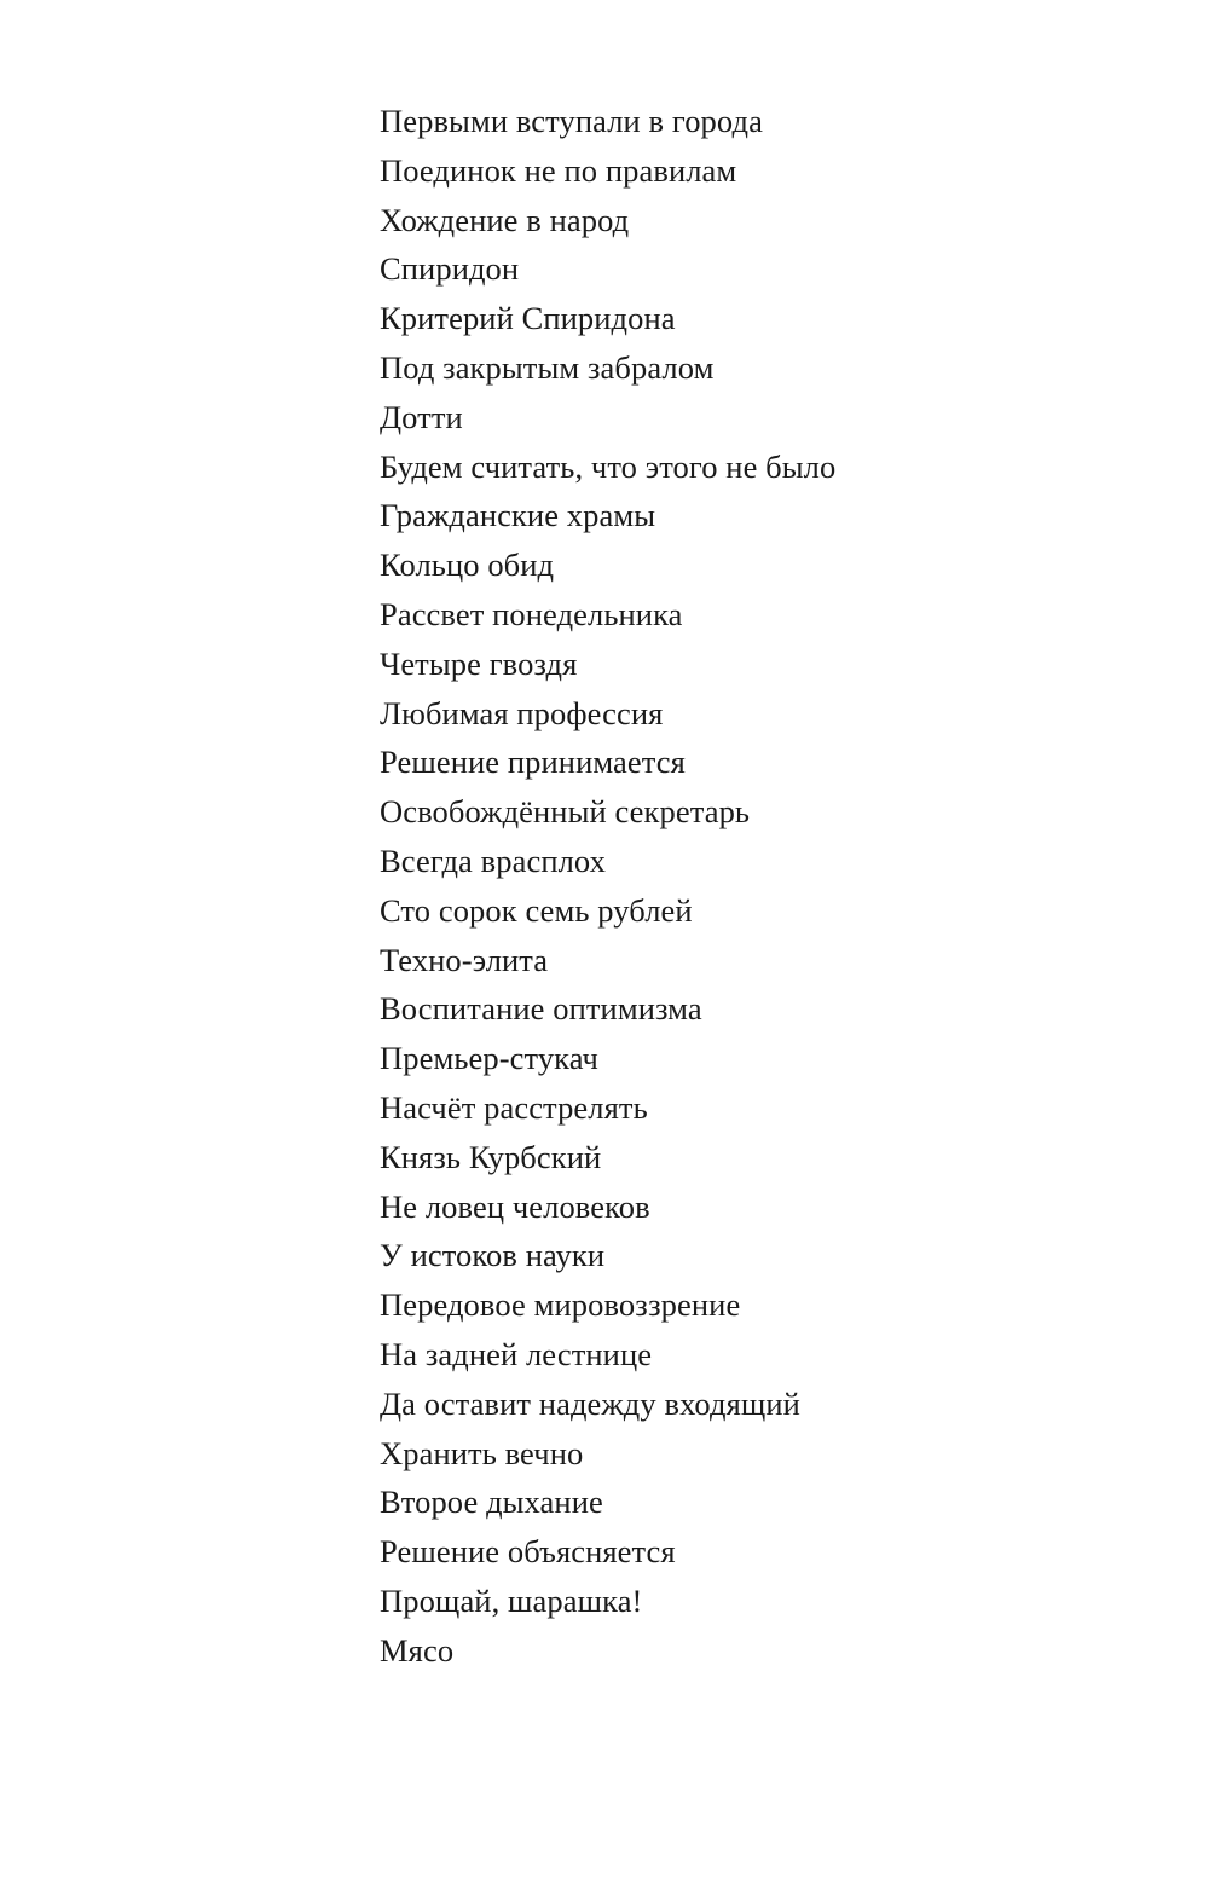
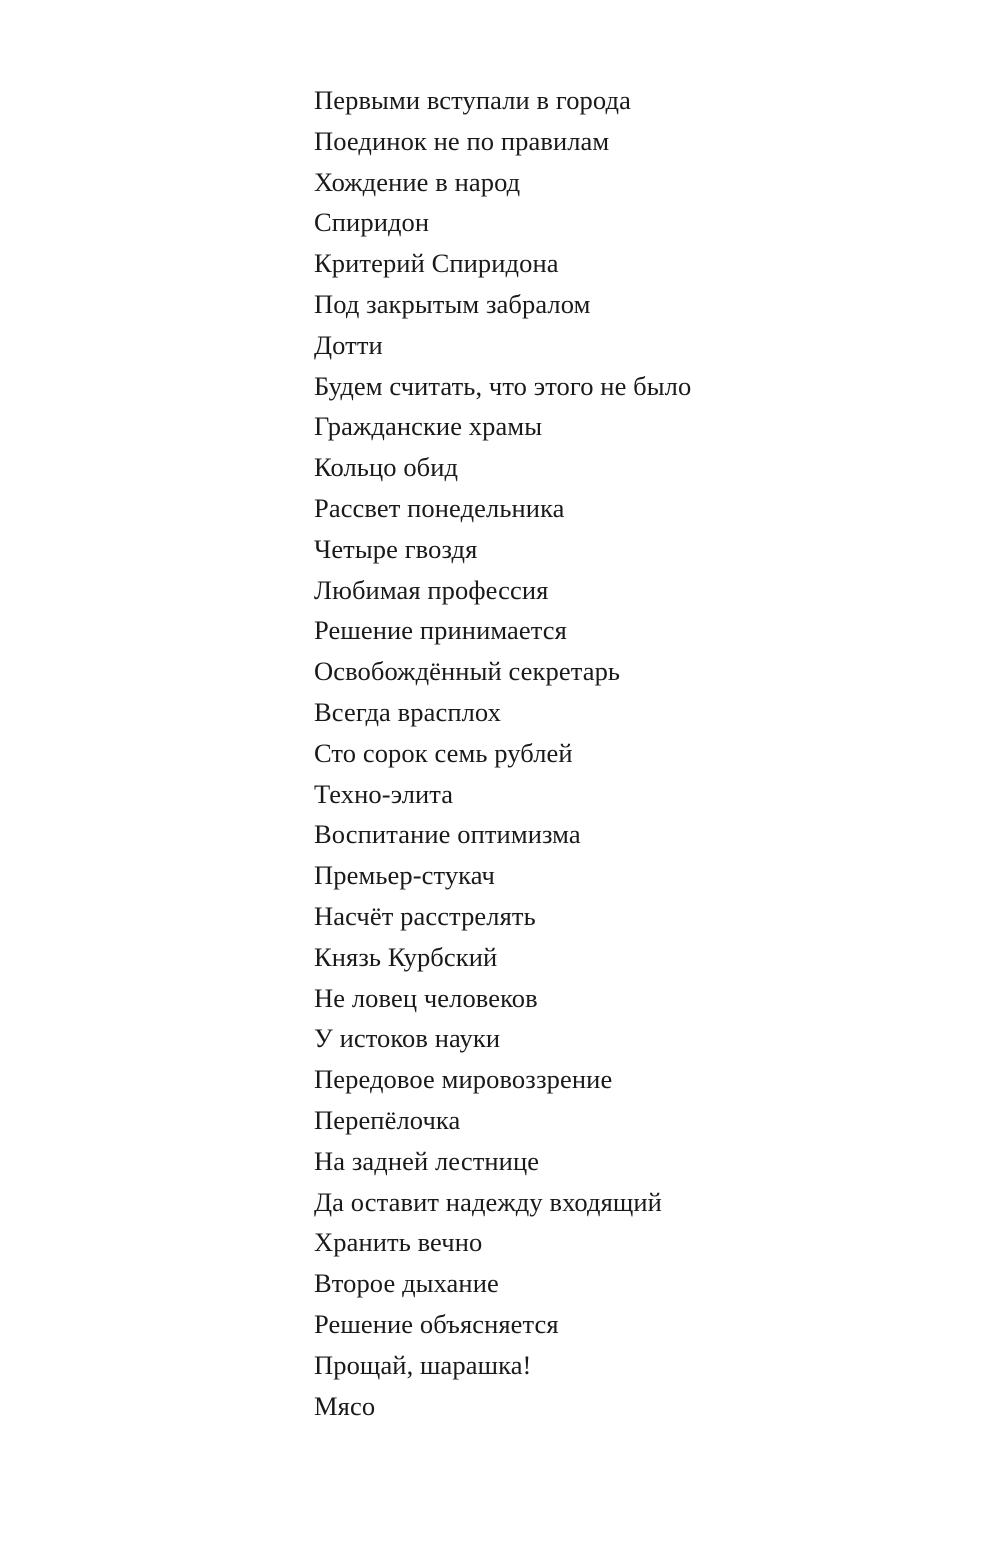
  Первыми вступали в города
  Поединок не по правилам
  Хождение в народ
  Спиридон
  Критерий Спиридона
  Под закрытым забралом
  Дотти
  Будем считать, что этого не было
  Гражданские храмы
  Кольцо обид
  Рассвет понедельника
  Четыре гвоздя
  Любимая профессия
  Решение принимается
  Освобождённый секретарь
  Всегда врасплох
  Сто сорок семь рублей
  Техно-элита
  Воспитание оптимизма
  Премьер-стукач
  Насчёт расстрелять
  Князь Курбский
  Не ловец человеков
  У истоков науки
  Передовое мировоззрение
+ Перепёлочка
  На задней лестнице
  Да оставит надежду входящий
  Хранить вечно
  Второе дыхание
  Решение объясняется
  Прощай, шарашка!
  Мясо
